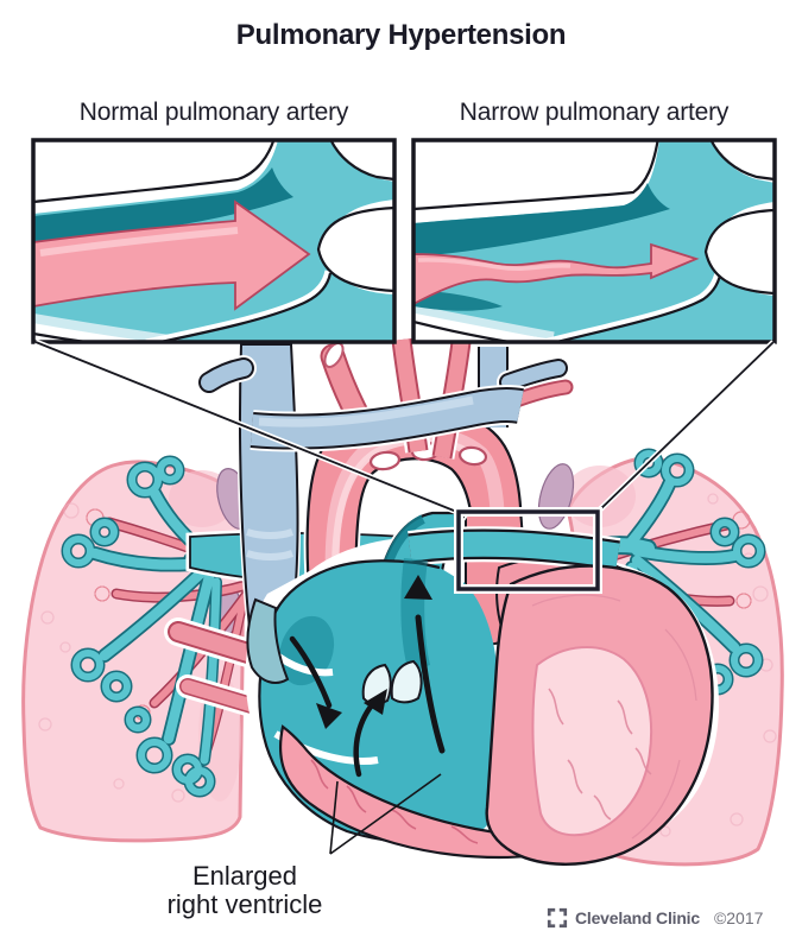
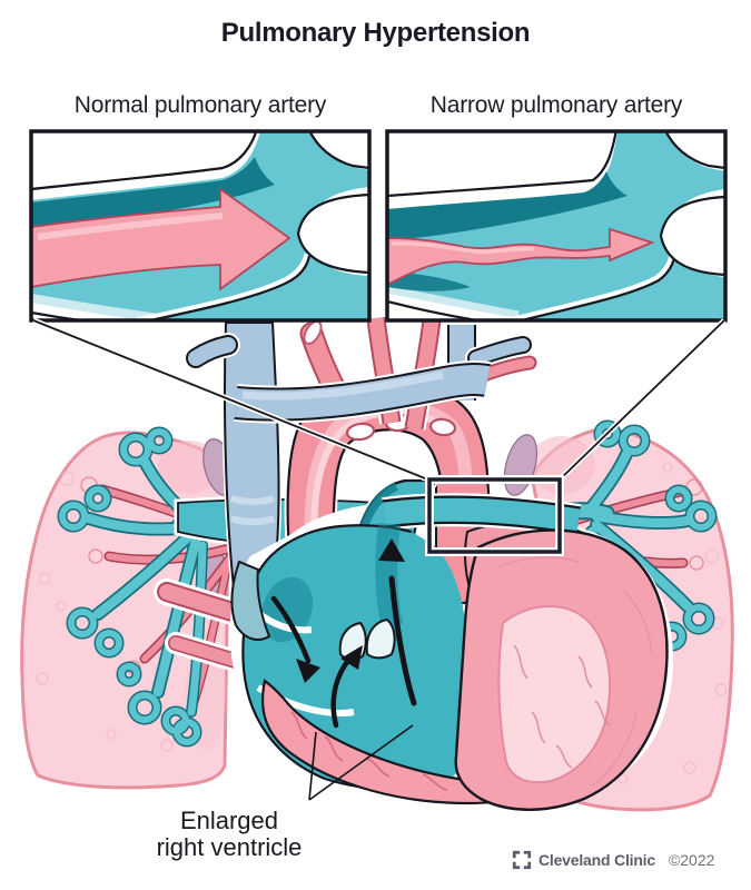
  Pulmonary Hypertension
  Normal pulmonary artery
  Narrow pulmonary artery
  Enlarged
  right ventricle
  Cleveland Clinic
- ©2017
+ ©2022
